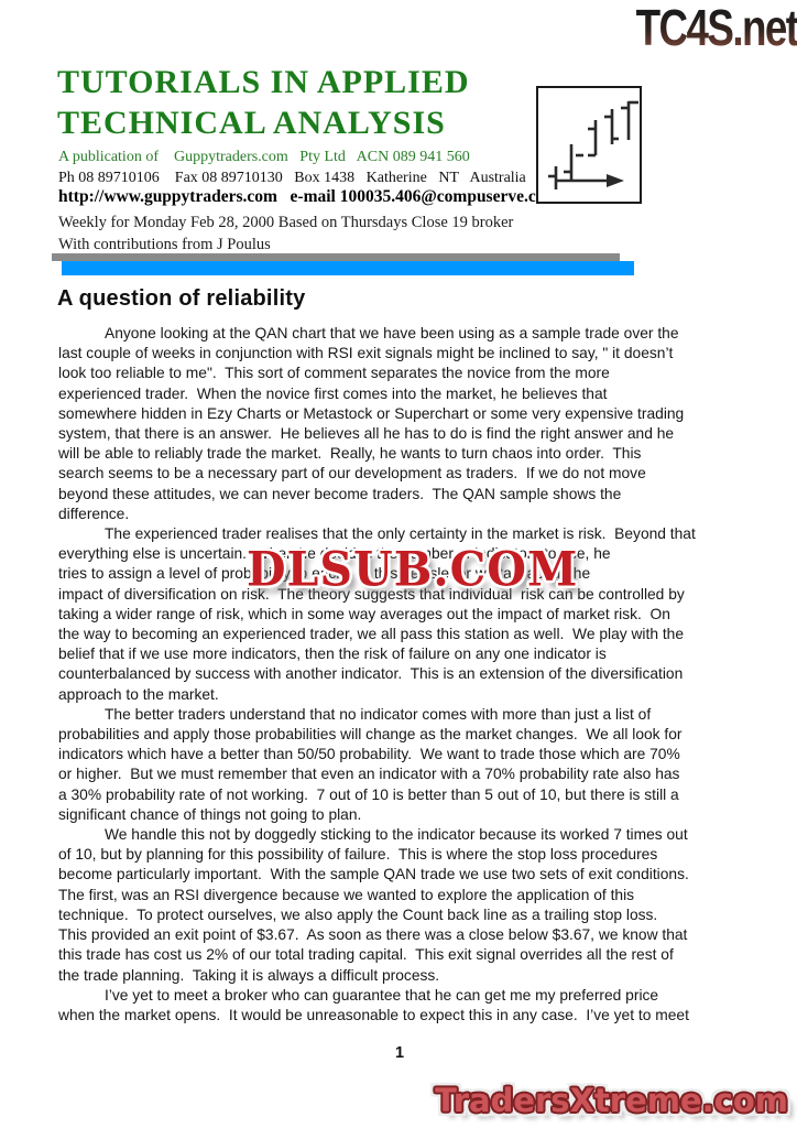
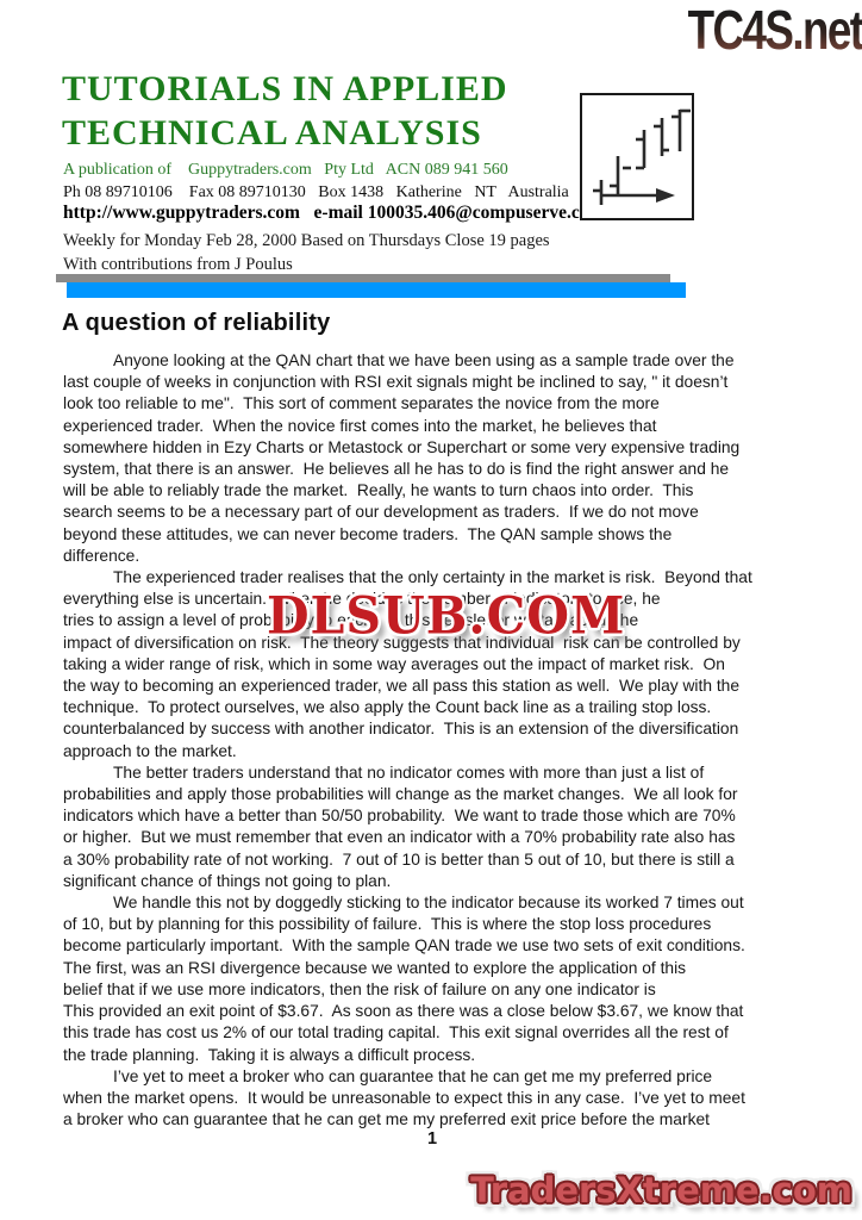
  TC4S.net
  TUTORIALS IN APPLIED
  TECHNICAL ANALYSIS
  A publication of Guppytraders.com Pty Ltd ACN 089 941 560
  Ph 08 89710106 Fax 08 89710130 Box 1438 Katherine NT Australia
  http://www.guppytraders.com e-mail 100035.406@compuserve.c
- Weekly for Monday Feb 28, 2000 Based on Thursdays Close 19 broker
+ Weekly for Monday Feb 28, 2000 Based on Thursdays Close 19 pages
  With contributions from J Poulus
  A question of reliability
  Anyone looking at the QAN chart that we have been using as a sample trade over the
  last couple of weeks in conjunction with RSI exit signals might be inclined to say, " it doesn’t
  look too reliable to me". This sort of comment separates the novice from the more
  experienced trader. When the novice first comes into the market, he believes that
  somewhere hidden in Ezy Charts or Metastock or Superchart or some very expensive trading
  system, that there is an answer. He believes all he has to do is find the right answer and he
  will be able to reliably trade the market. Really, he wants to turn chaos into order. This
  search seems to be a necessary part of our development as traders. If we do not move
  beyond these attitudes, we can never become traders. The QAN sample shows the
  difference.
  The experienced trader realises that the only certainty in the market is risk. Beyond that
  everything else is uncertain. When he decides the number of indicators to use, he
  tries to assign a level of probability to each. In this newsletter we talk about the
  impact of diversification on risk. The theory suggests that individual risk can be controlled by
  taking a wider range of risk, which in some way averages out the impact of market risk. On
  the way to becoming an experienced trader, we all pass this station as well. We play with the
- belief that if we use more indicators, then the risk of failure on any one indicator is
+ technique. To protect ourselves, we also apply the Count back line as a trailing stop loss.
  counterbalanced by success with another indicator. This is an extension of the diversification
  approach to the market.
  The better traders understand that no indicator comes with more than just a list of
  probabilities and apply those probabilities will change as the market changes. We all look for
  indicators which have a better than 50/50 probability. We want to trade those which are 70%
  or higher. But we must remember that even an indicator with a 70% probability rate also has
  a 30% probability rate of not working. 7 out of 10 is better than 5 out of 10, but there is still a
  significant chance of things not going to plan.
  We handle this not by doggedly sticking to the indicator because its worked 7 times out
  of 10, but by planning for this possibility of failure. This is where the stop loss procedures
  become particularly important. With the sample QAN trade we use two sets of exit conditions.
  The first, was an RSI divergence because we wanted to explore the application of this
- technique. To protect ourselves, we also apply the Count back line as a trailing stop loss.
+ belief that if we use more indicators, then the risk of failure on any one indicator is
  This provided an exit point of $3.67. As soon as there was a close below $3.67, we know that
  this trade has cost us 2% of our total trading capital. This exit signal overrides all the rest of
  the trade planning. Taking it is always a difficult process.
  I’ve yet to meet a broker who can guarantee that he can get me my preferred price
  when the market opens. It would be unreasonable to expect this in any case. I’ve yet to meet
+ a broker who can guarantee that he can get me my preferred exit price before the market
  DLSUB.COM
  1
  TradersXtreme.com
